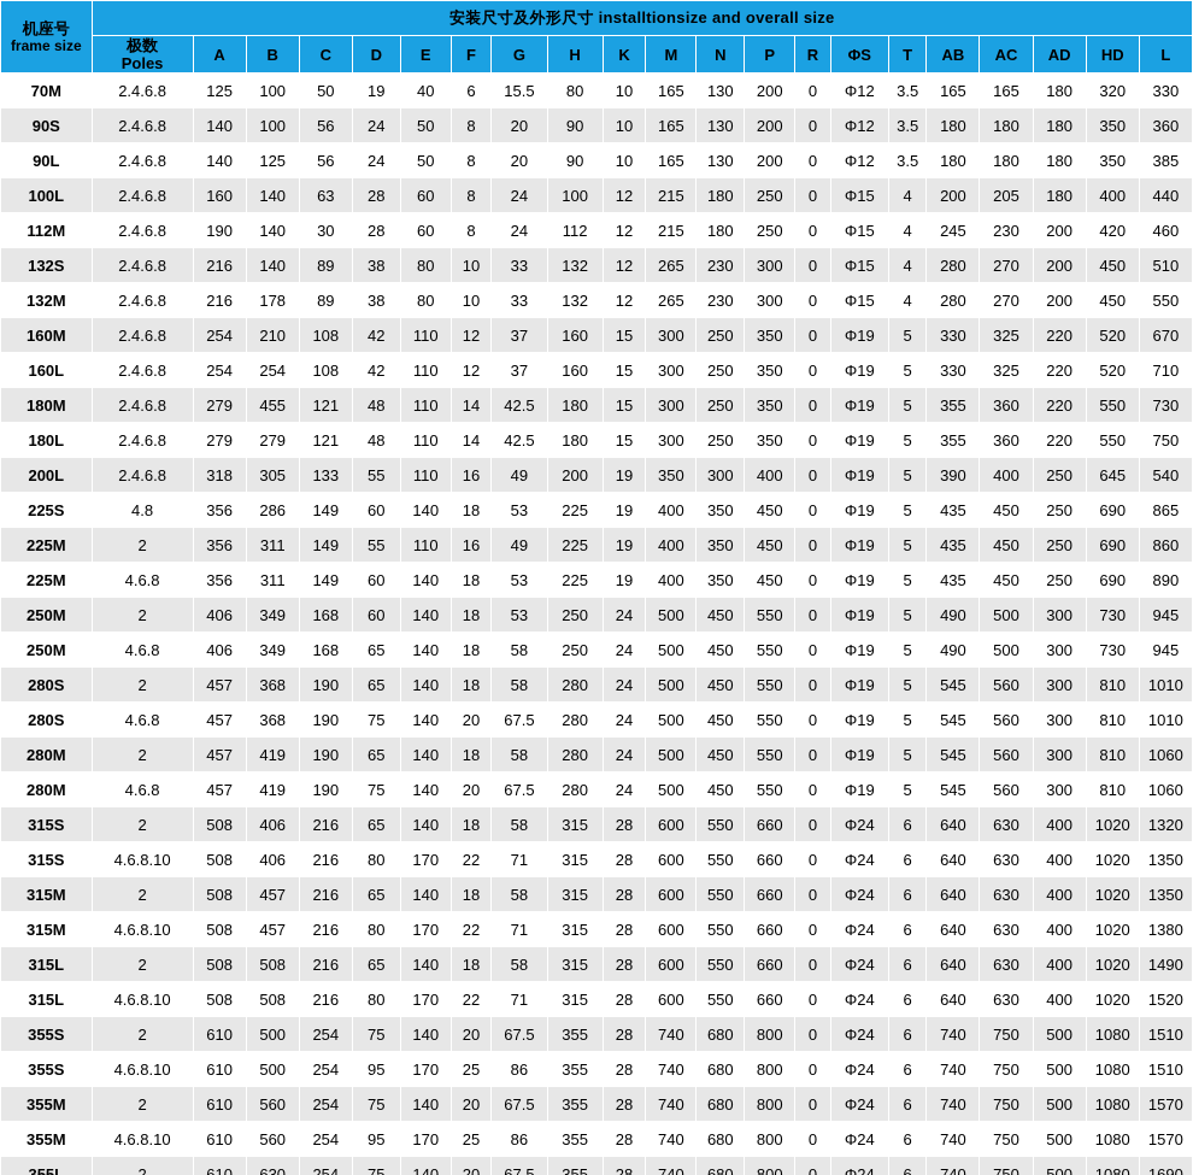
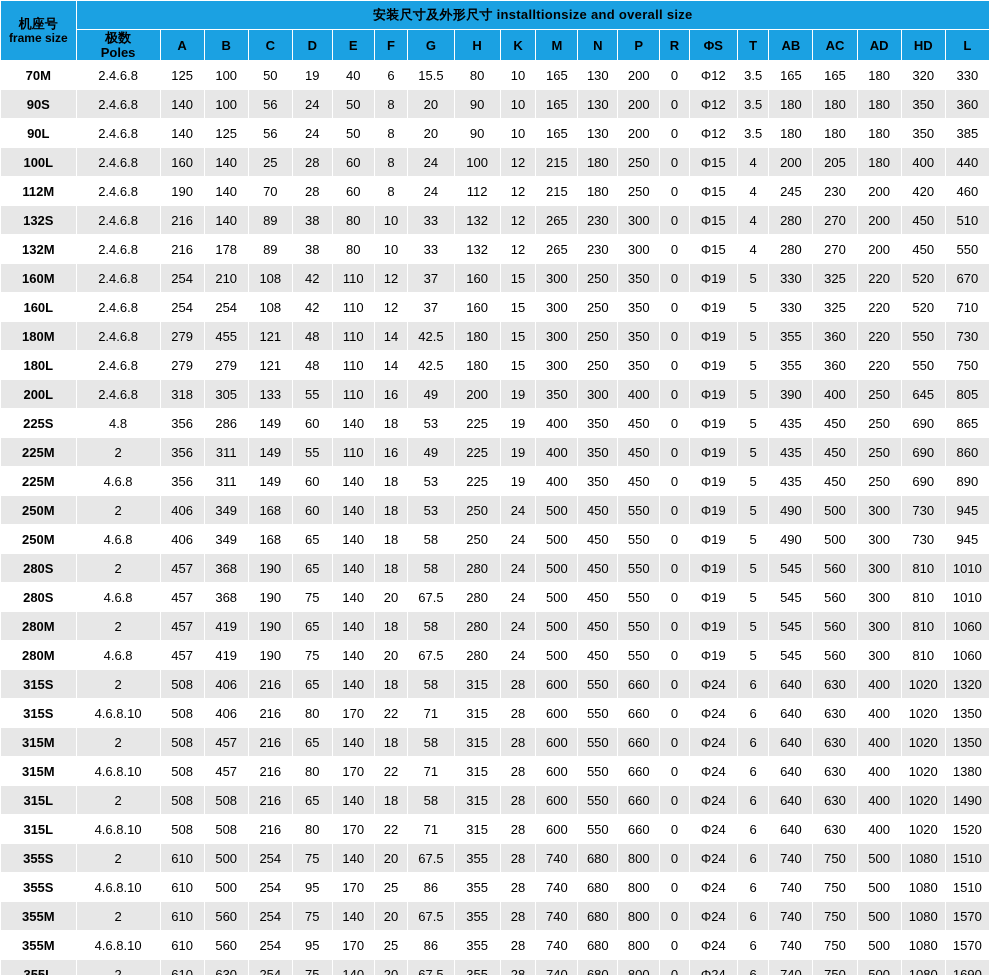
  机座号 frame size	安装尺寸及外形尺寸 installtionsize and overall size
  极数 Poles	A	B	C	D	E	F	G	H	K	M	N	P	R	ΦS	T	AB	AC	AD	HD	L
  70M	2.4.6.8	125	100	50	19	40	6	15.5	80	10	165	130	200	0	Φ12	3.5	165	165	180	320	330
  90S	2.4.6.8	140	100	56	24	50	8	20	90	10	165	130	200	0	Φ12	3.5	180	180	180	350	360
  90L	2.4.6.8	140	125	56	24	50	8	20	90	10	165	130	200	0	Φ12	3.5	180	180	180	350	385
- 100L	2.4.6.8	160	140	63	28	60	8	24	100	12	215	180	250	0	Φ15	4	200	205	180	400	440
+ 100L	2.4.6.8	160	140	25	28	60	8	24	100	12	215	180	250	0	Φ15	4	200	205	180	400	440
- 112M	2.4.6.8	190	140	30	28	60	8	24	112	12	215	180	250	0	Φ15	4	245	230	200	420	460
+ 112M	2.4.6.8	190	140	70	28	60	8	24	112	12	215	180	250	0	Φ15	4	245	230	200	420	460
  132S	2.4.6.8	216	140	89	38	80	10	33	132	12	265	230	300	0	Φ15	4	280	270	200	450	510
  132M	2.4.6.8	216	178	89	38	80	10	33	132	12	265	230	300	0	Φ15	4	280	270	200	450	550
  160M	2.4.6.8	254	210	108	42	110	12	37	160	15	300	250	350	0	Φ19	5	330	325	220	520	670
  160L	2.4.6.8	254	254	108	42	110	12	37	160	15	300	250	350	0	Φ19	5	330	325	220	520	710
  180M	2.4.6.8	279	455	121	48	110	14	42.5	180	15	300	250	350	0	Φ19	5	355	360	220	550	730
  180L	2.4.6.8	279	279	121	48	110	14	42.5	180	15	300	250	350	0	Φ19	5	355	360	220	550	750
- 200L	2.4.6.8	318	305	133	55	110	16	49	200	19	350	300	400	0	Φ19	5	390	400	250	645	540
+ 200L	2.4.6.8	318	305	133	55	110	16	49	200	19	350	300	400	0	Φ19	5	390	400	250	645	805
  225S	4.8	356	286	149	60	140	18	53	225	19	400	350	450	0	Φ19	5	435	450	250	690	865
  225M	2	356	311	149	55	110	16	49	225	19	400	350	450	0	Φ19	5	435	450	250	690	860
  225M	4.6.8	356	311	149	60	140	18	53	225	19	400	350	450	0	Φ19	5	435	450	250	690	890
  250M	2	406	349	168	60	140	18	53	250	24	500	450	550	0	Φ19	5	490	500	300	730	945
  250M	4.6.8	406	349	168	65	140	18	58	250	24	500	450	550	0	Φ19	5	490	500	300	730	945
  280S	2	457	368	190	65	140	18	58	280	24	500	450	550	0	Φ19	5	545	560	300	810	1010
  280S	4.6.8	457	368	190	75	140	20	67.5	280	24	500	450	550	0	Φ19	5	545	560	300	810	1010
  280M	2	457	419	190	65	140	18	58	280	24	500	450	550	0	Φ19	5	545	560	300	810	1060
  280M	4.6.8	457	419	190	75	140	20	67.5	280	24	500	450	550	0	Φ19	5	545	560	300	810	1060
  315S	2	508	406	216	65	140	18	58	315	28	600	550	660	0	Φ24	6	640	630	400	1020	1320
  315S	4.6.8.10	508	406	216	80	170	22	71	315	28	600	550	660	0	Φ24	6	640	630	400	1020	1350
  315M	2	508	457	216	65	140	18	58	315	28	600	550	660	0	Φ24	6	640	630	400	1020	1350
  315M	4.6.8.10	508	457	216	80	170	22	71	315	28	600	550	660	0	Φ24	6	640	630	400	1020	1380
  315L	2	508	508	216	65	140	18	58	315	28	600	550	660	0	Φ24	6	640	630	400	1020	1490
  315L	4.6.8.10	508	508	216	80	170	22	71	315	28	600	550	660	0	Φ24	6	640	630	400	1020	1520
  355S	2	610	500	254	75	140	20	67.5	355	28	740	680	800	0	Φ24	6	740	750	500	1080	1510
  355S	4.6.8.10	610	500	254	95	170	25	86	355	28	740	680	800	0	Φ24	6	740	750	500	1080	1510
  355M	2	610	560	254	75	140	20	67.5	355	28	740	680	800	0	Φ24	6	740	750	500	1080	1570
  355M	4.6.8.10	610	560	254	95	170	25	86	355	28	740	680	800	0	Φ24	6	740	750	500	1080	1570
  355L	2	610	630	254	75	140	20	67.5	355	28	740	680	800	0	Φ24	6	740	750	500	1080	1690
